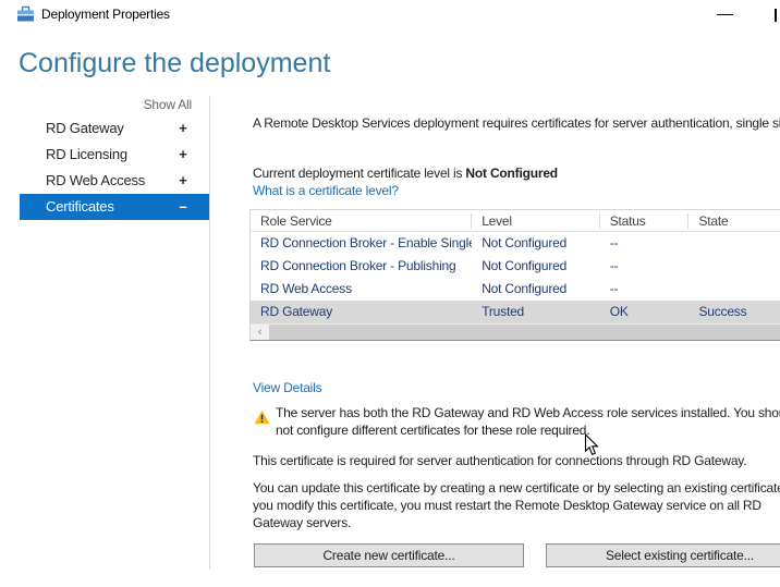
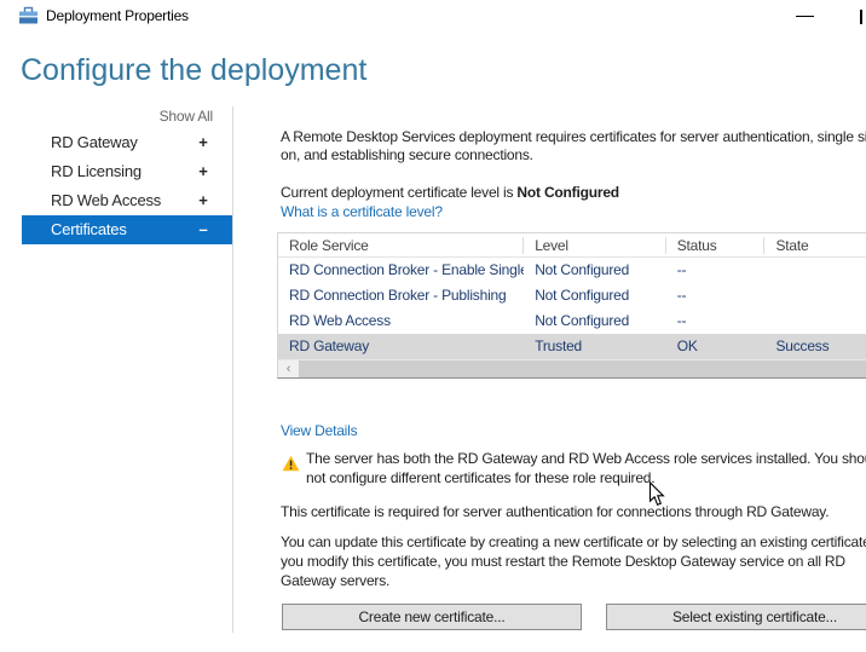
  Deployment Properties
  Configure the deployment
  Show All
  RD Gateway
  +
  RD Licensing
  +
  RD Web Access
  +
  Certificates
  –
  A Remote Desktop Services deployment requires certificates for server authentication, single s
+ on, and establishing secure connections.
  Current deployment certificate level is Not Configured
  What is a certificate level?
  Role Service
  Level
  Status
  State
  RD Connection Broker - Enable Singl
  Not Configured
  --
  RD Connection Broker - Publishing
  Not Configured
  --
  RD Web Access
  Not Configured
  --
  RD Gateway
  Trusted
  OK
  Success
  ‹
  View Details
  The server has both the RD Gateway and RD Web Access role services installed. You sho
  not configure different certificates for these role required.
  This certificate is required for server authentication for connections through RD Gateway.
  You can update this certificate by creating a new certificate or by selecting an existing certificat
  you modify this certificate, you must restart the Remote Desktop Gateway service on all RD
  Gateway servers.
  Create new certificate...
  Select existing certificate...
